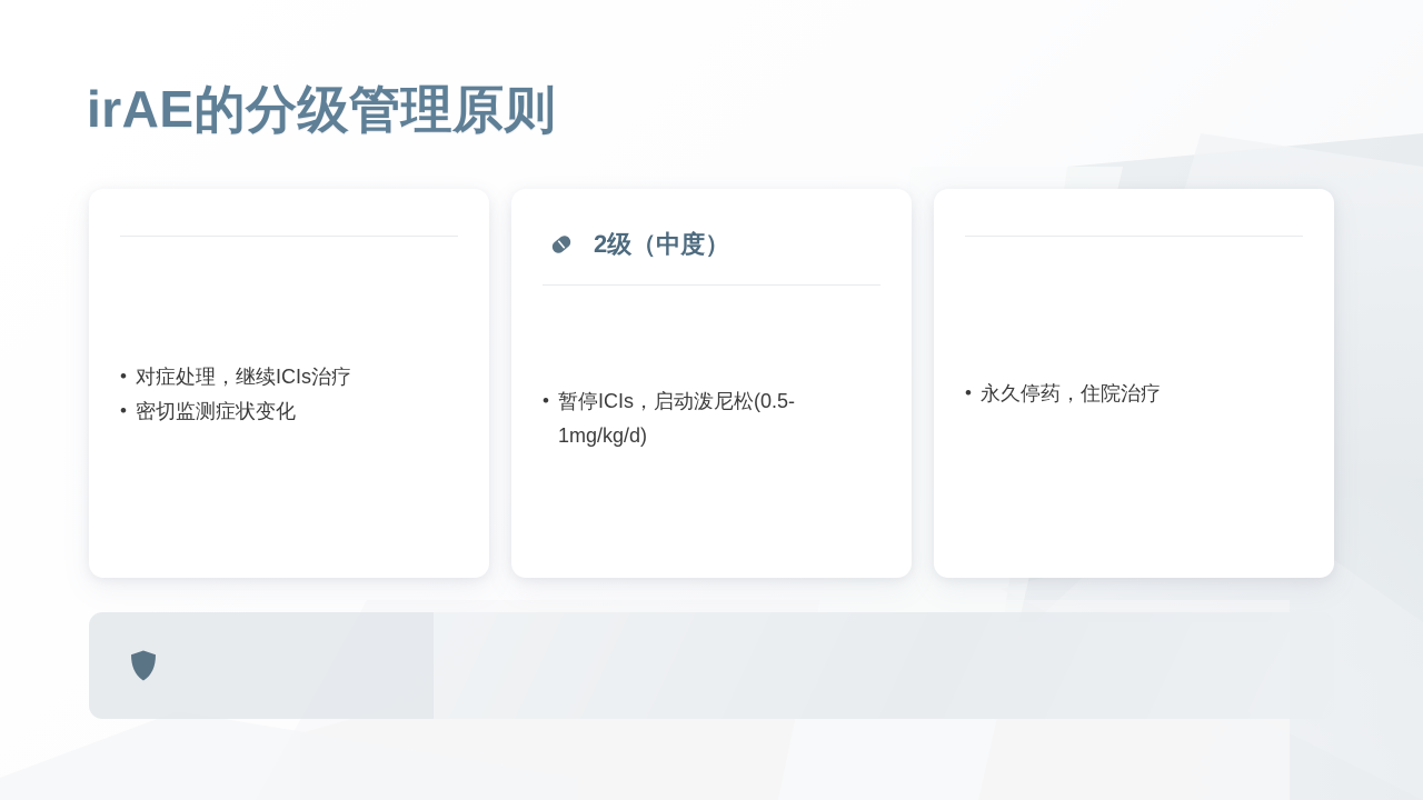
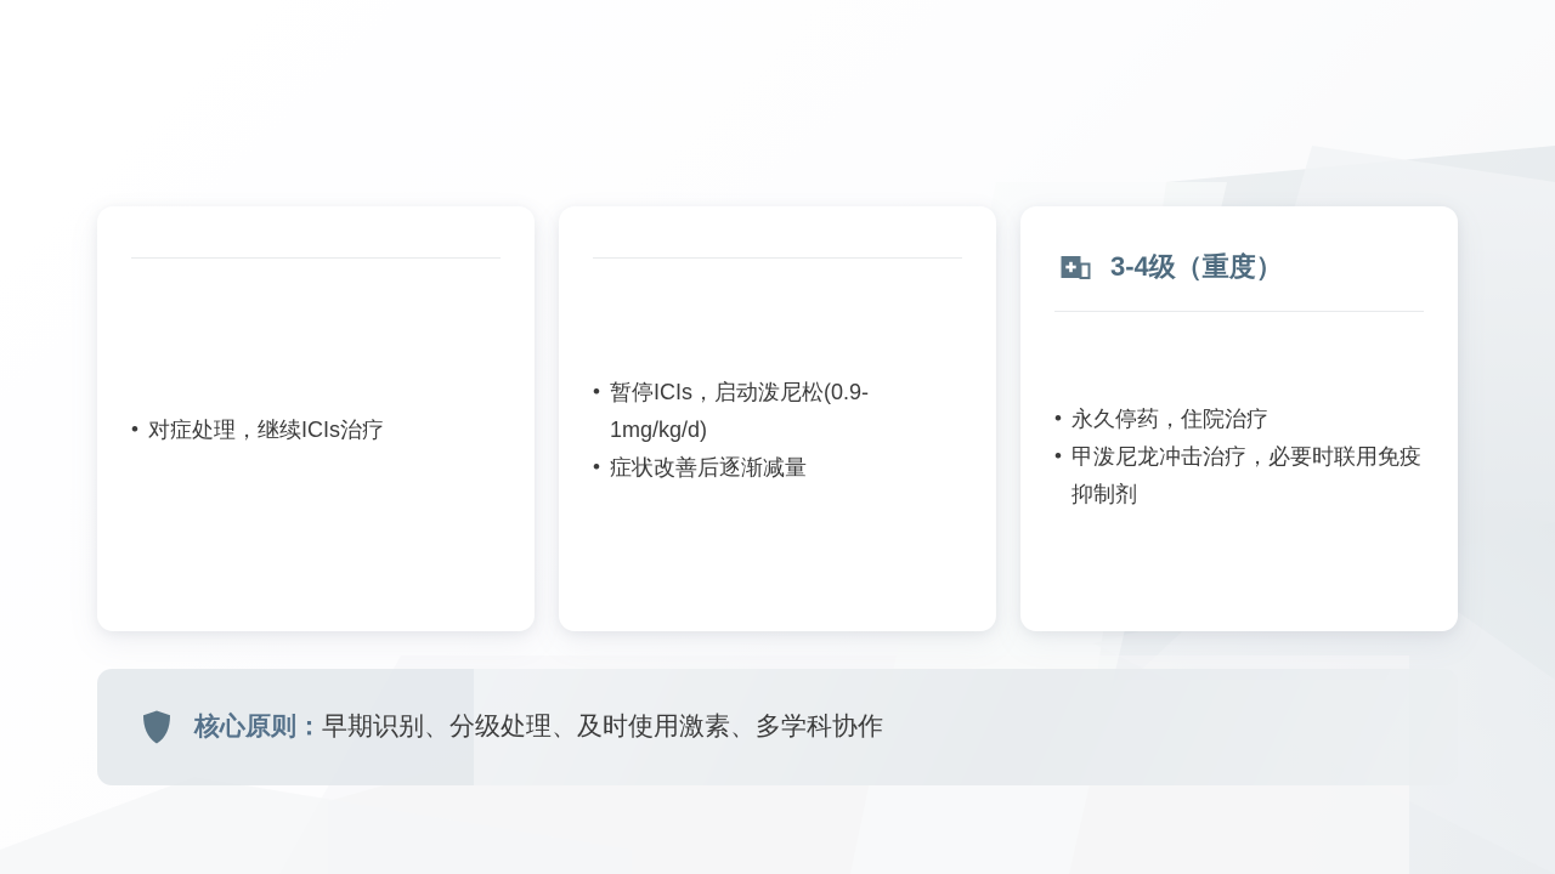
- irAE的分级管理原则
  对症处理，继续ICIs治疗
- 密切监测症状变化
- 2级（中度）
- 暂停ICIs，启动泼尼松(0.5-1mg/kg/d)
+ 暂停ICIs，启动泼尼松(0.9-1mg/kg/d)
+ 症状改善后逐渐减量
+ 3-4级（重度）
  永久停药，住院治疗
+ 甲泼尼龙冲击治疗，必要时联用免疫抑制剂
+ 核心原则：早期识别、分级处理、及时使用激素、多学科协作
